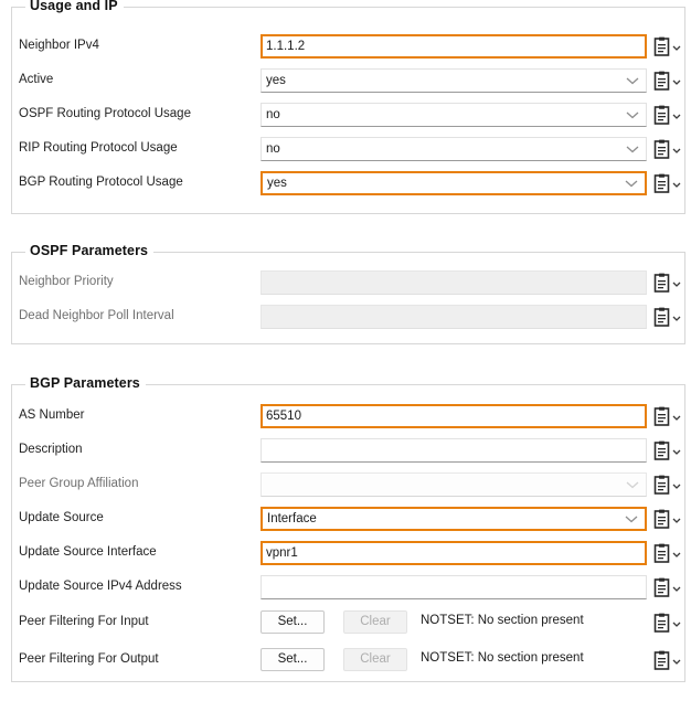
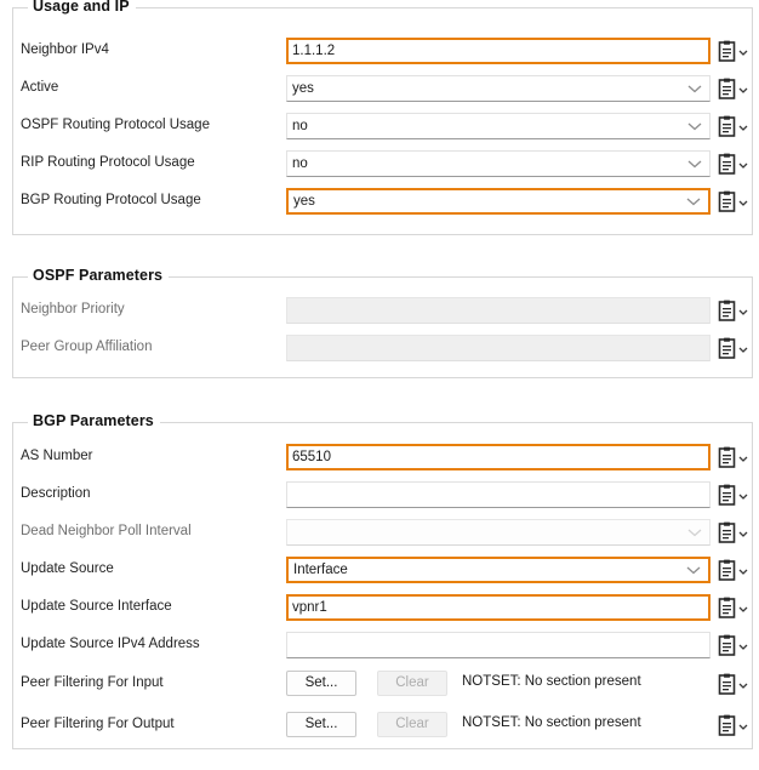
  Usage and IP
  Neighbor IPv4
  1.1.1.2
  Active
  yes
  OSPF Routing Protocol Usage
  no
  RIP Routing Protocol Usage
  no
  BGP Routing Protocol Usage
  yes
  OSPF Parameters
  Neighbor Priority
- Dead Neighbor Poll Interval
+ Peer Group Affiliation
  BGP Parameters
  AS Number
  65510
  Description
- Peer Group Affiliation
+ Dead Neighbor Poll Interval
  Update Source
  Interface
  Update Source Interface
  vpnr1
  Update Source IPv4 Address
  Peer Filtering For Input
  Set...
  Clear
  NOTSET: No section present
  Peer Filtering For Output
  Set...
  Clear
  NOTSET: No section present
